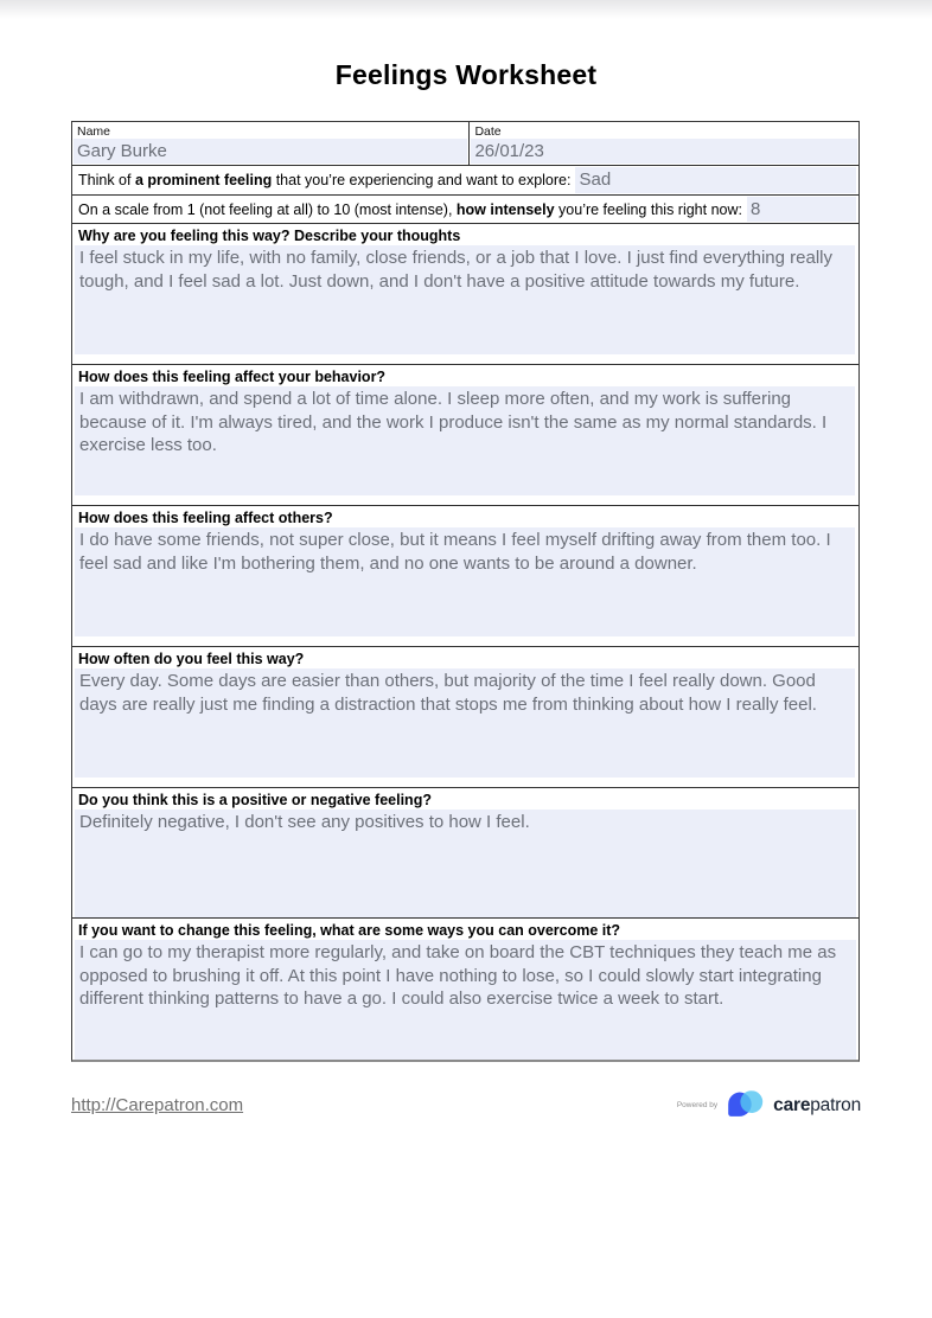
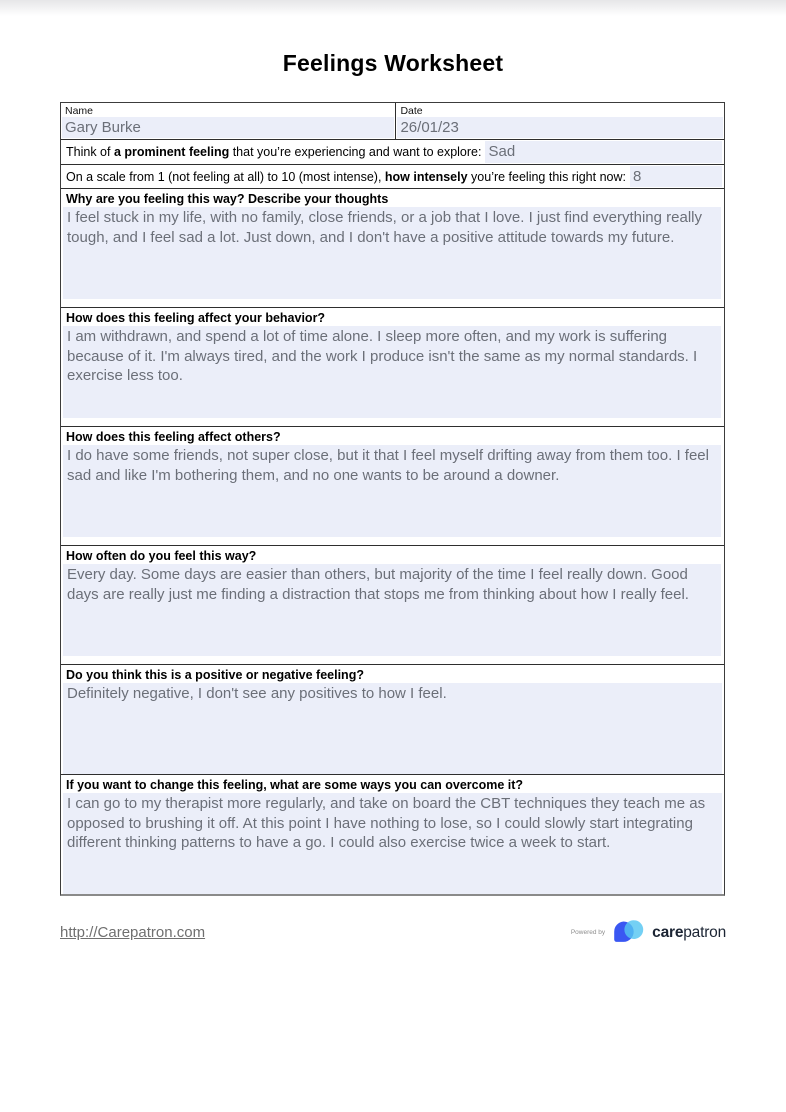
  Feelings Worksheet
  Name
  Gary Burke
  Date
  26/01/23
  Think of a prominent feeling that you’re experiencing and want to explore:
  Sad
  On a scale from 1 (not feeling at all) to 10 (most intense), how intensely you’re feeling this right now:
  8
  Why are you feeling this way? Describe your thoughts
  I feel stuck in my life, with no family, close friends, or a job that I love. I just find everything really tough, and I feel sad a lot. Just down, and I don't have a positive attitude towards my future.
  How does this feeling affect your behavior?
  I am withdrawn, and spend a lot of time alone. I sleep more often, and my work is suffering because of it. I'm always tired, and the work I produce isn't the same as my normal standards. I exercise less too.
  How does this feeling affect others?
- I do have some friends, not super close, but it means I feel myself drifting away from them too. I feel sad and like I'm bothering them, and no one wants to be around a downer.
+ I do have some friends, not super close, but it that I feel myself drifting away from them too. I feel sad and like I'm bothering them, and no one wants to be around a downer.
  How often do you feel this way?
  Every day. Some days are easier than others, but majority of the time I feel really down. Good days are really just me finding a distraction that stops me from thinking about how I really feel.
  Do you think this is a positive or negative feeling?
  Definitely negative, I don't see any positives to how I feel.
  If you want to change this feeling, what are some ways you can overcome it?
  I can go to my therapist more regularly, and take on board the CBT techniques they teach me as opposed to brushing it off. At this point I have nothing to lose, so I could slowly start integrating different thinking patterns to have a go. I could also exercise twice a week to start.
  http://Carepatron.com
  carepatron
